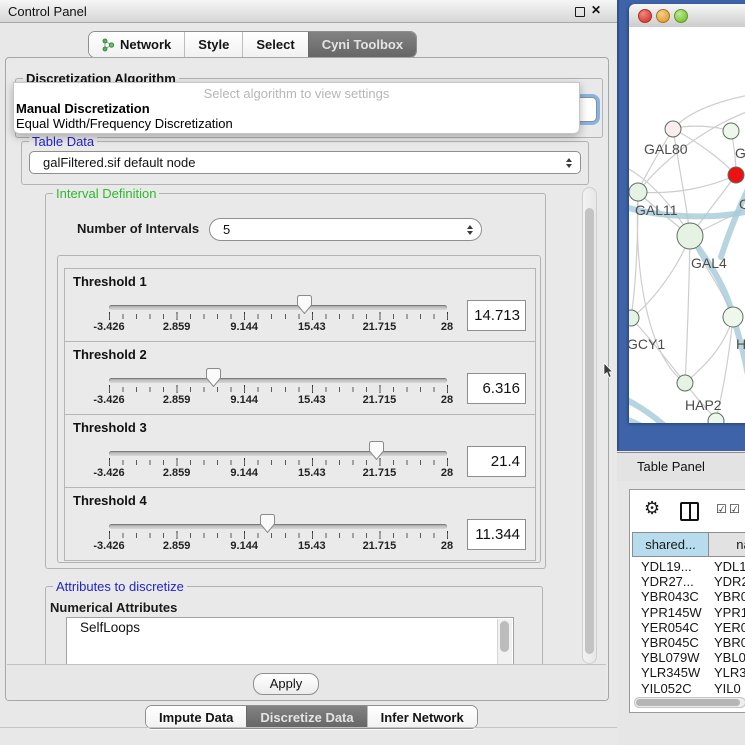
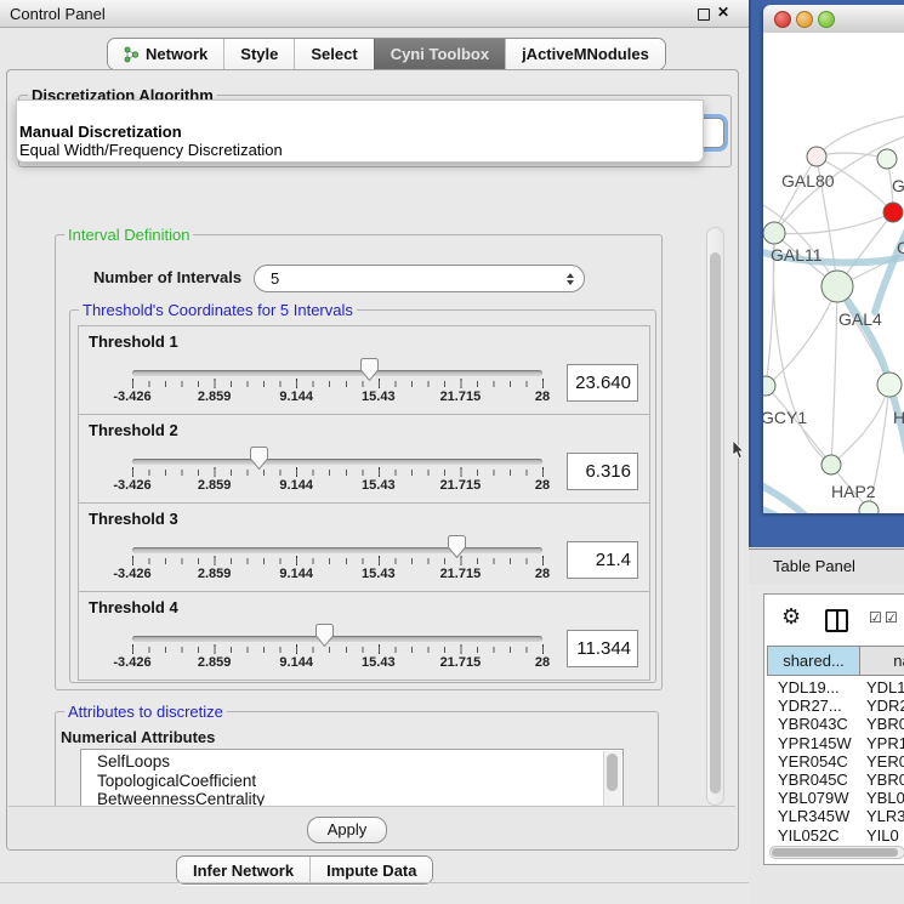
  Control Panel
  ✕
  Network
  Style
  Select
  Cyni Toolbox
+ jActiveMNodules
  Discretization Algorithm
- Table Data
- galFiltered.sif default node
  Interval Definition
  Number of Intervals
  5
+ Threshold's Coordinates for 5 Intervals
  Threshold 1
  -3.426
  2.859
  9.144
  15.43
  21.715
  28
- 14.713
+ 23.640
  Threshold 2
  -3.426
  2.859
  9.144
  15.43
  21.715
  28
  6.316
  Threshold 3
  -3.426
  2.859
  9.144
  15.43
  21.715
  28
  21.4
  Threshold 4
  -3.426
  2.859
  9.144
  15.43
  21.715
  28
  11.344
  Attributes to discretize
  Numerical Attributes
  SelfLoops
+ TopologicalCoefficient
+ BetweennessCentrality
  Apply
- Impute Data
+ Infer Network
- Discretize Data
- Infer Network
+ Impute Data
- Select algorithm to view settings
  Manual Discretization
  Equal Width/Frequency Discretization
  GAL80
  GAL11
  C
  GAL4
  H
  GCY1
  HAP2
  Table Panel
  ⚙
  ☑
  ☑
  shared...
  YDL19...
  YDL1
  YDR27...
  YDR
  YBR043C
  YBR0
  YPR145W
  YPR1
  YER054C
  YER0
  YBR045C
  YBR0
  YBL079W
  YBL0
  YLR345W
  YLR3
  YIL052C
  YIL0
